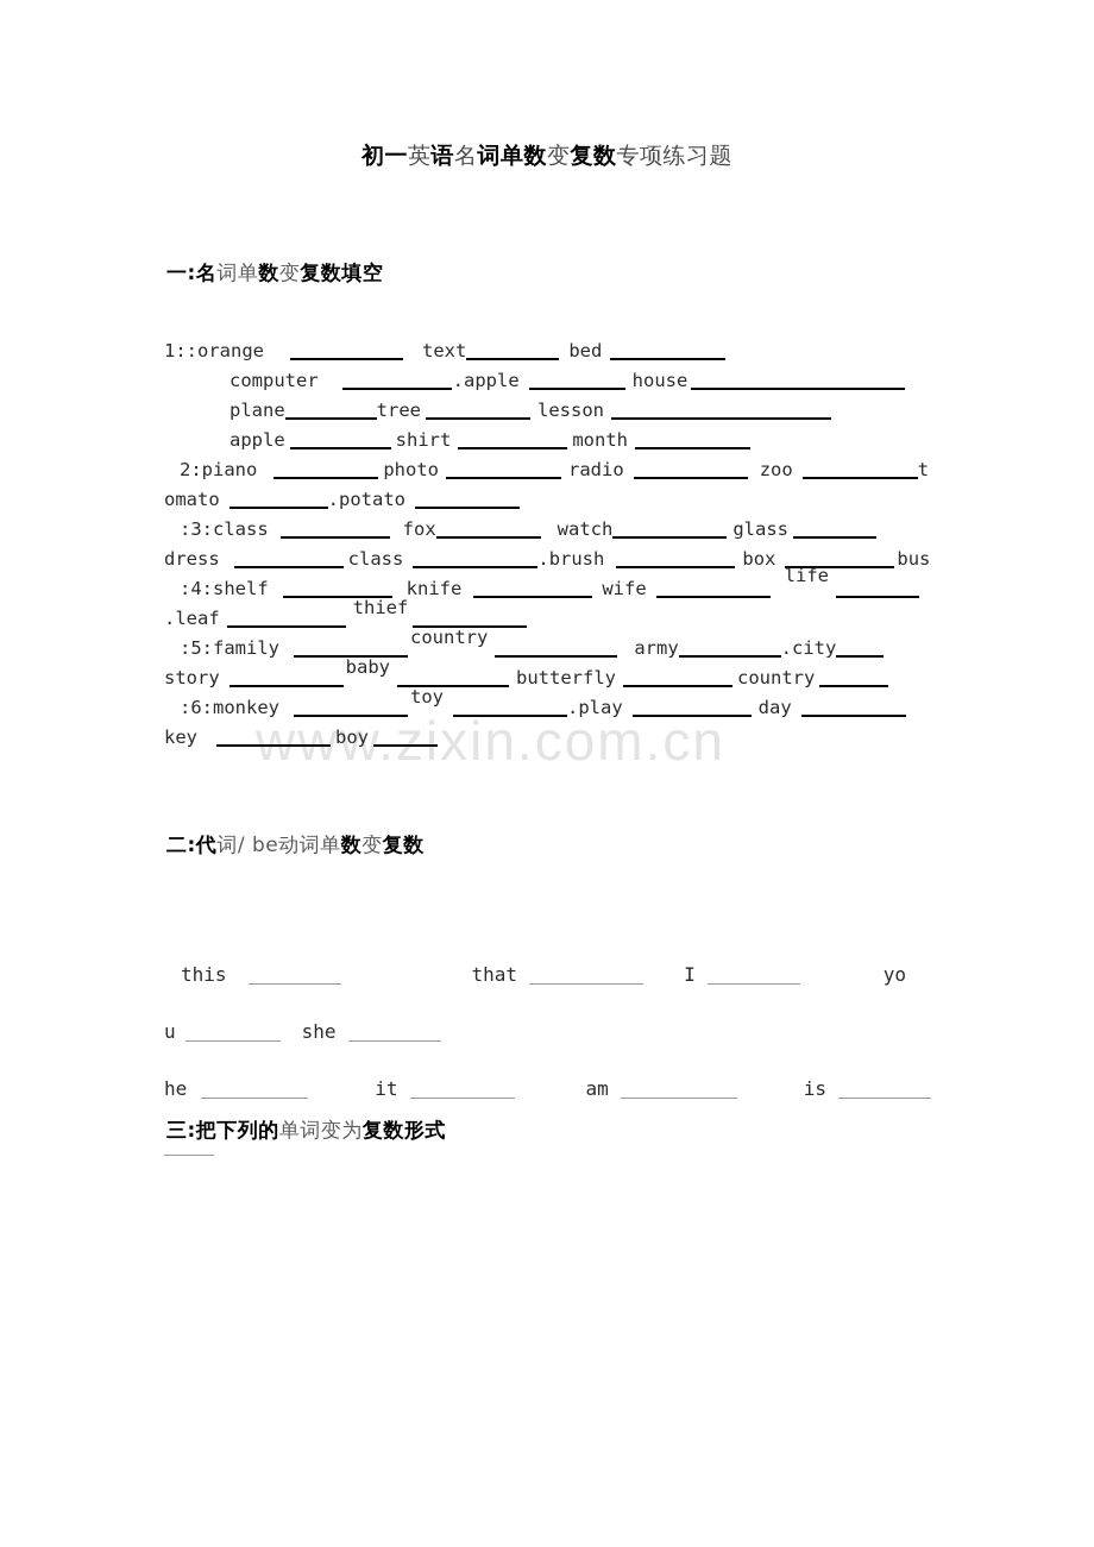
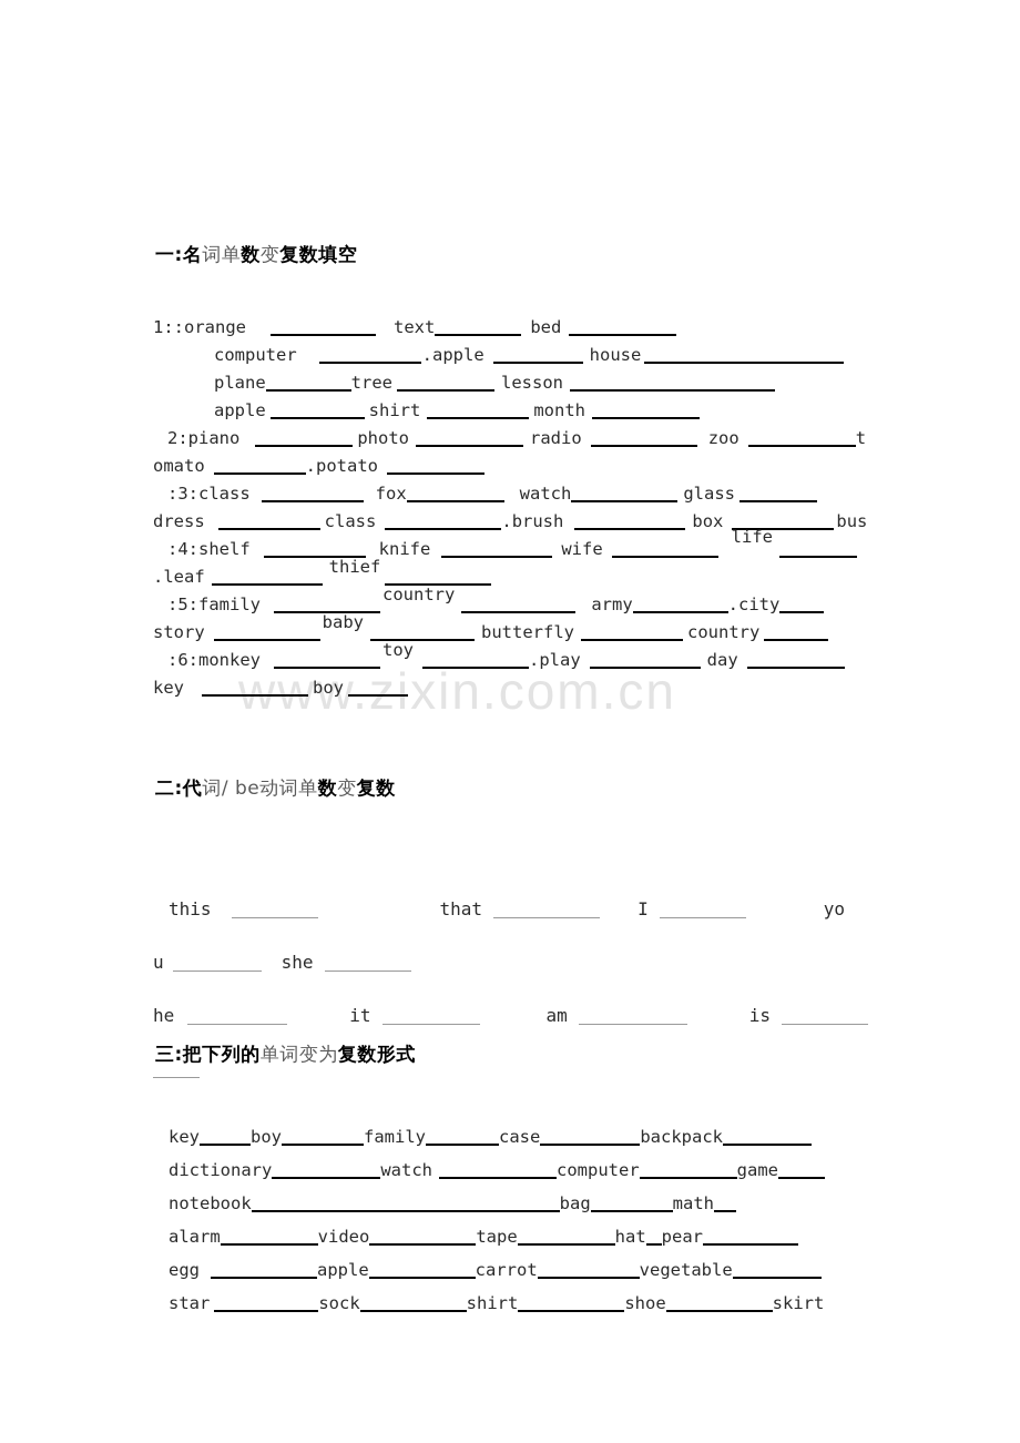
  www.zixin.com.cn
- 初一英语名词单数变复数专项练习题
  一:名词单数变复数填空
  1::orange text bed computer .apple house plane tree lesson apple shirt month 2:piano photo radio zoo t omato .potato :3:class fox watch glass dress class .brush box bus :4:shelf knife wifelife .leafthief :5:familycountryarmy .city storybabybutterfly country :6:monkeytoy.play day key boy
  二:代词/ be动词单数变复数
  this that I yo u she he it am is
  三:把下列的单词变为复数形式
+ key boy family case backpack dictionary watch computer game notebook bag math alarm video tape hat pear egg apple carrot vegetable star sock shirt shoe skirt
